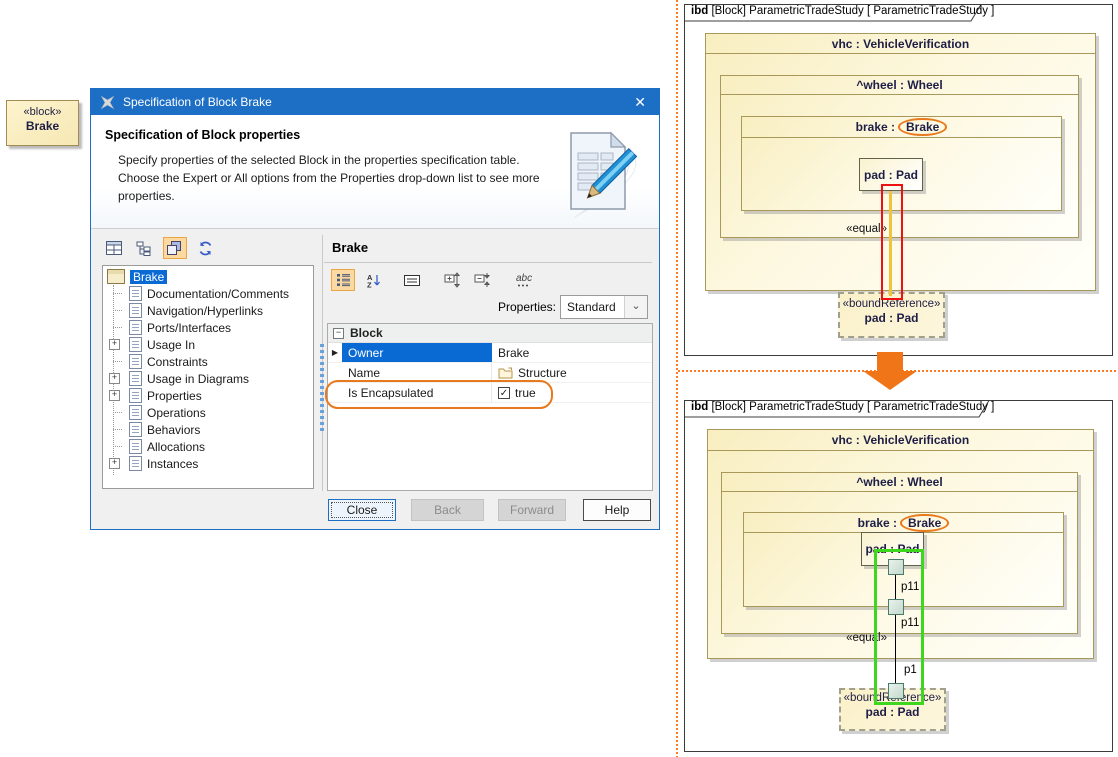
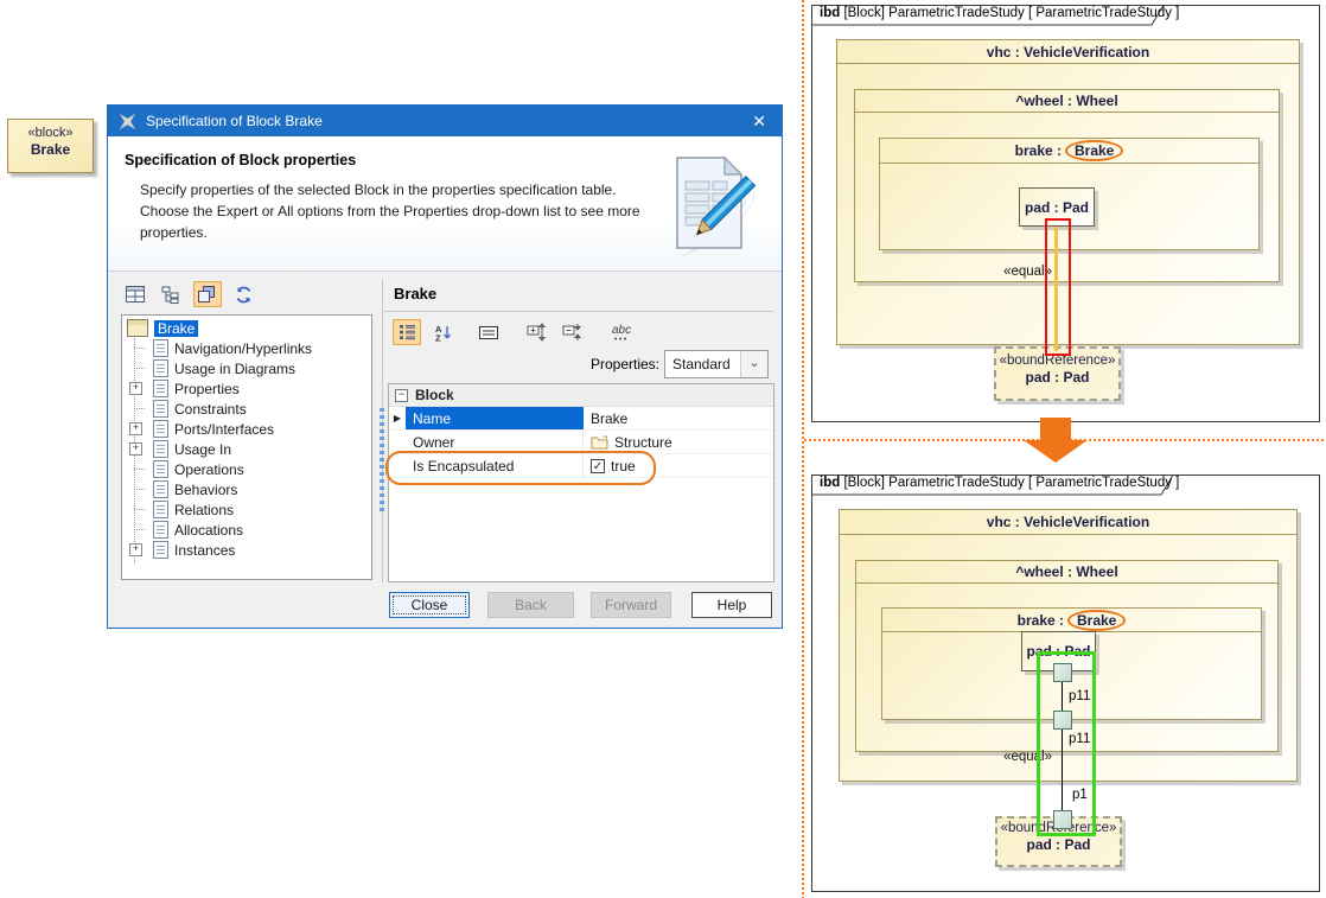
  «block»
  Brake
  Specification of Block Brake
  ✕
  Specification of Block properties
  Specify properties of the selected Block in the properties specification table. Choose the Expert or All options from the Properties drop-down list to see more properties.
  Brake
- Documentation/Comments
  Navigation/Hyperlinks
- Ports/Interfaces
+ Usage in Diagrams
  +
- Usage In
+ Properties
  Constraints
  +
- Usage in Diagrams
+ Ports/Interfaces
  +
- Properties
+ Usage In
  Operations
  Behaviors
+ Relations
  Allocations
  +
  Instances
  Brake
  A
  Z
  abc
  Properties:
  Standard
  ⌄
  −
  Block
  ▶
- Owner
+ Name
  Brake
- Name
+ Owner
  Structure
  Is Encapsulated
  ✓
  true
  Close
  Back
  Forward
  Help
  ibd [Block] ParametricTradeStudy [ ParametricTradeStudy ]
  vhc : VehicleVerification
  ^wheel : Wheel
  brake :
  Brake
  pad : Pad
  «equal»
  «boundReference»
  pad : Pad
  ibd [Block] ParametricTradeStudy [ ParametricTradeStudy ]
  vhc : VehicleVerification
  ^wheel : Wheel
  brake :
  Brake
  pad : Pad
  p11
  p11
  p1
  «equal»
  «boundRrence»
  pad : Pad
